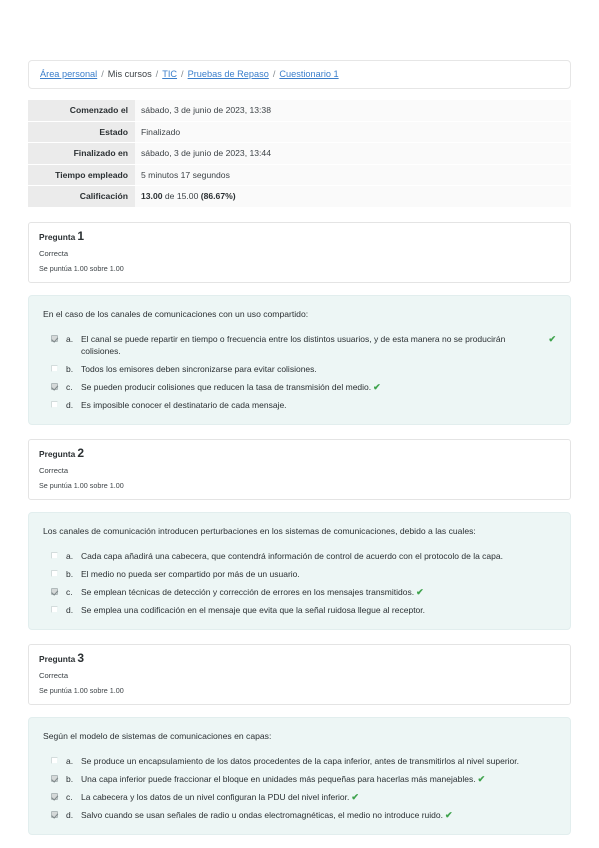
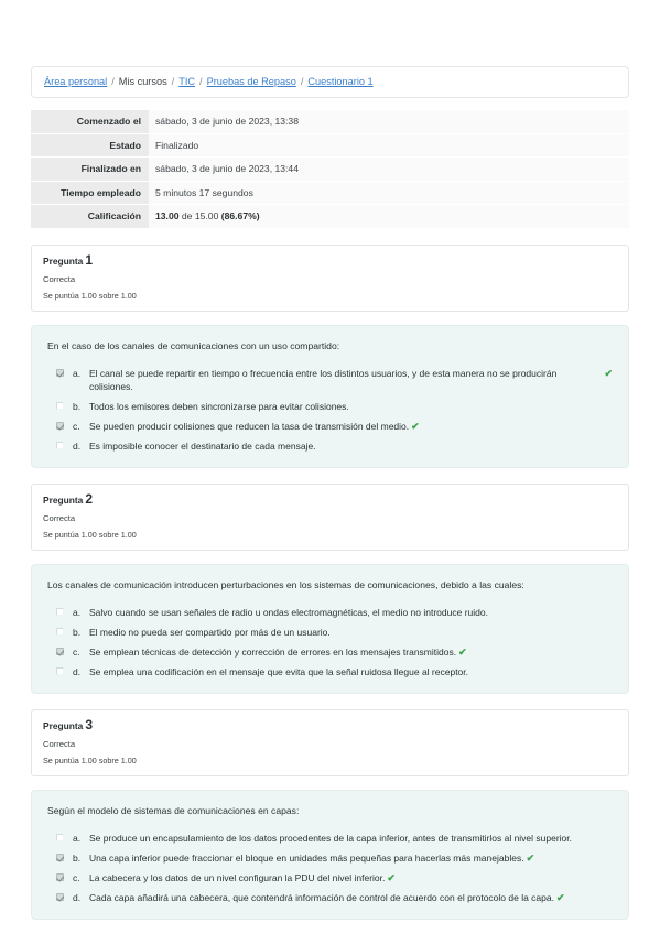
  Área personal / Mis cursos / TIC / Pruebas de Repaso / Cuestionario 1
  Comenzado el	sábado, 3 de junio de 2023, 13:38
  Estado	Finalizado
  Finalizado en	sábado, 3 de junio de 2023, 13:44
  Tiempo empleado	5 minutos 17 segundos
  Calificación	13.00 de 15.00 (86.67%)
  Pregunta 1
  Correcta
  Se puntúa 1.00 sobre 1.00
  En el caso de los canales de comunicaciones con un uso compartido:
  a.
  El canal se puede repartir en tiempo o frecuencia entre los distintos usuarios, y de esta manera no se producirán colisiones.
  ✔
  b.
  Todos los emisores deben sincronizarse para evitar colisiones.
  c.
  Se pueden producir colisiones que reducen la tasa de transmisión del medio. ✔
  d.
  Es imposible conocer el destinatario de cada mensaje.
  Pregunta 2
  Correcta
  Se puntúa 1.00 sobre 1.00
  Los canales de comunicación introducen perturbaciones en los sistemas de comunicaciones, debido a las cuales:
  a.
- Cada capa añadirá una cabecera, que contendrá información de control de acuerdo con el protocolo de la capa.
+ Salvo cuando se usan señales de radio u ondas electromagnéticas, el medio no introduce ruido.
  b.
  El medio no pueda ser compartido por más de un usuario.
  c.
  Se emplean técnicas de detección y corrección de errores en los mensajes transmitidos. ✔
  d.
  Se emplea una codificación en el mensaje que evita que la señal ruidosa llegue al receptor.
  Pregunta 3
  Correcta
  Se puntúa 1.00 sobre 1.00
  Según el modelo de sistemas de comunicaciones en capas:
  a.
  Se produce un encapsulamiento de los datos procedentes de la capa inferior, antes de transmitirlos al nivel superior.
  b.
  Una capa inferior puede fraccionar el bloque en unidades más pequeñas para hacerlas más manejables. ✔
  c.
  La cabecera y los datos de un nivel configuran la PDU del nivel inferior. ✔
  d.
- Salvo cuando se usan señales de radio u ondas electromagnéticas, el medio no introduce ruido. ✔
+ Cada capa añadirá una cabecera, que contendrá información de control de acuerdo con el protocolo de la capa. ✔
